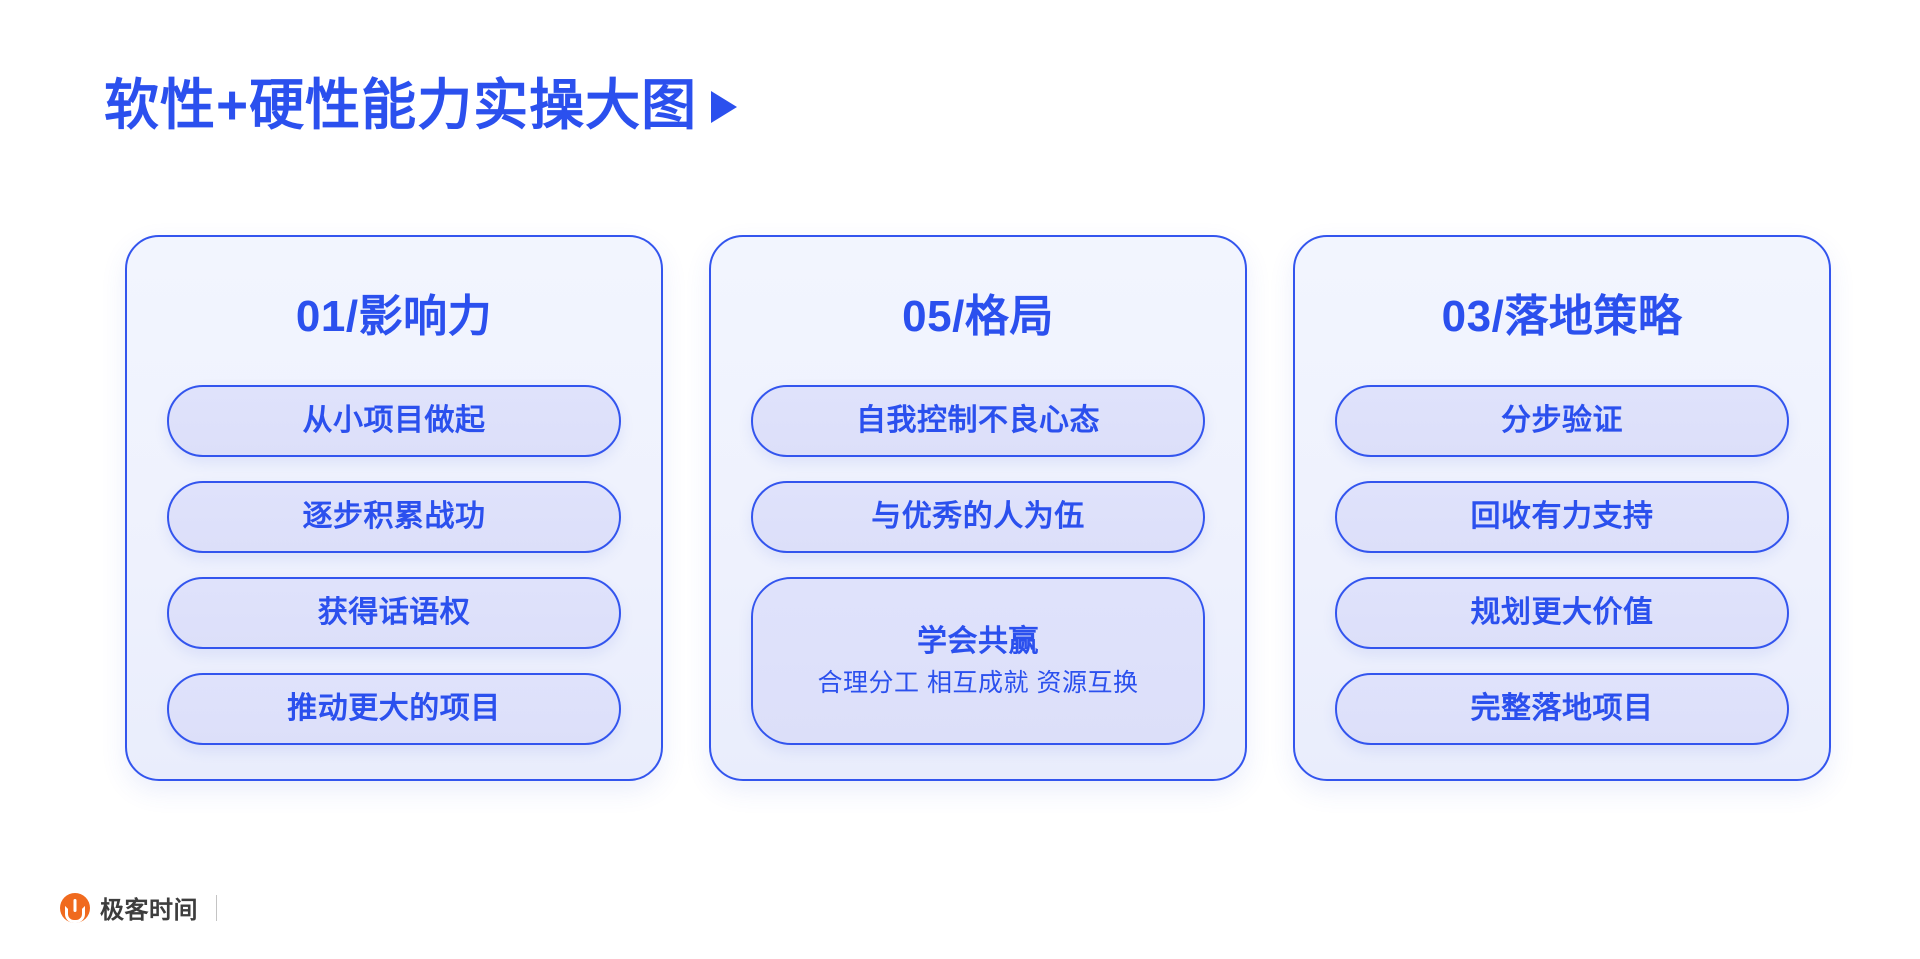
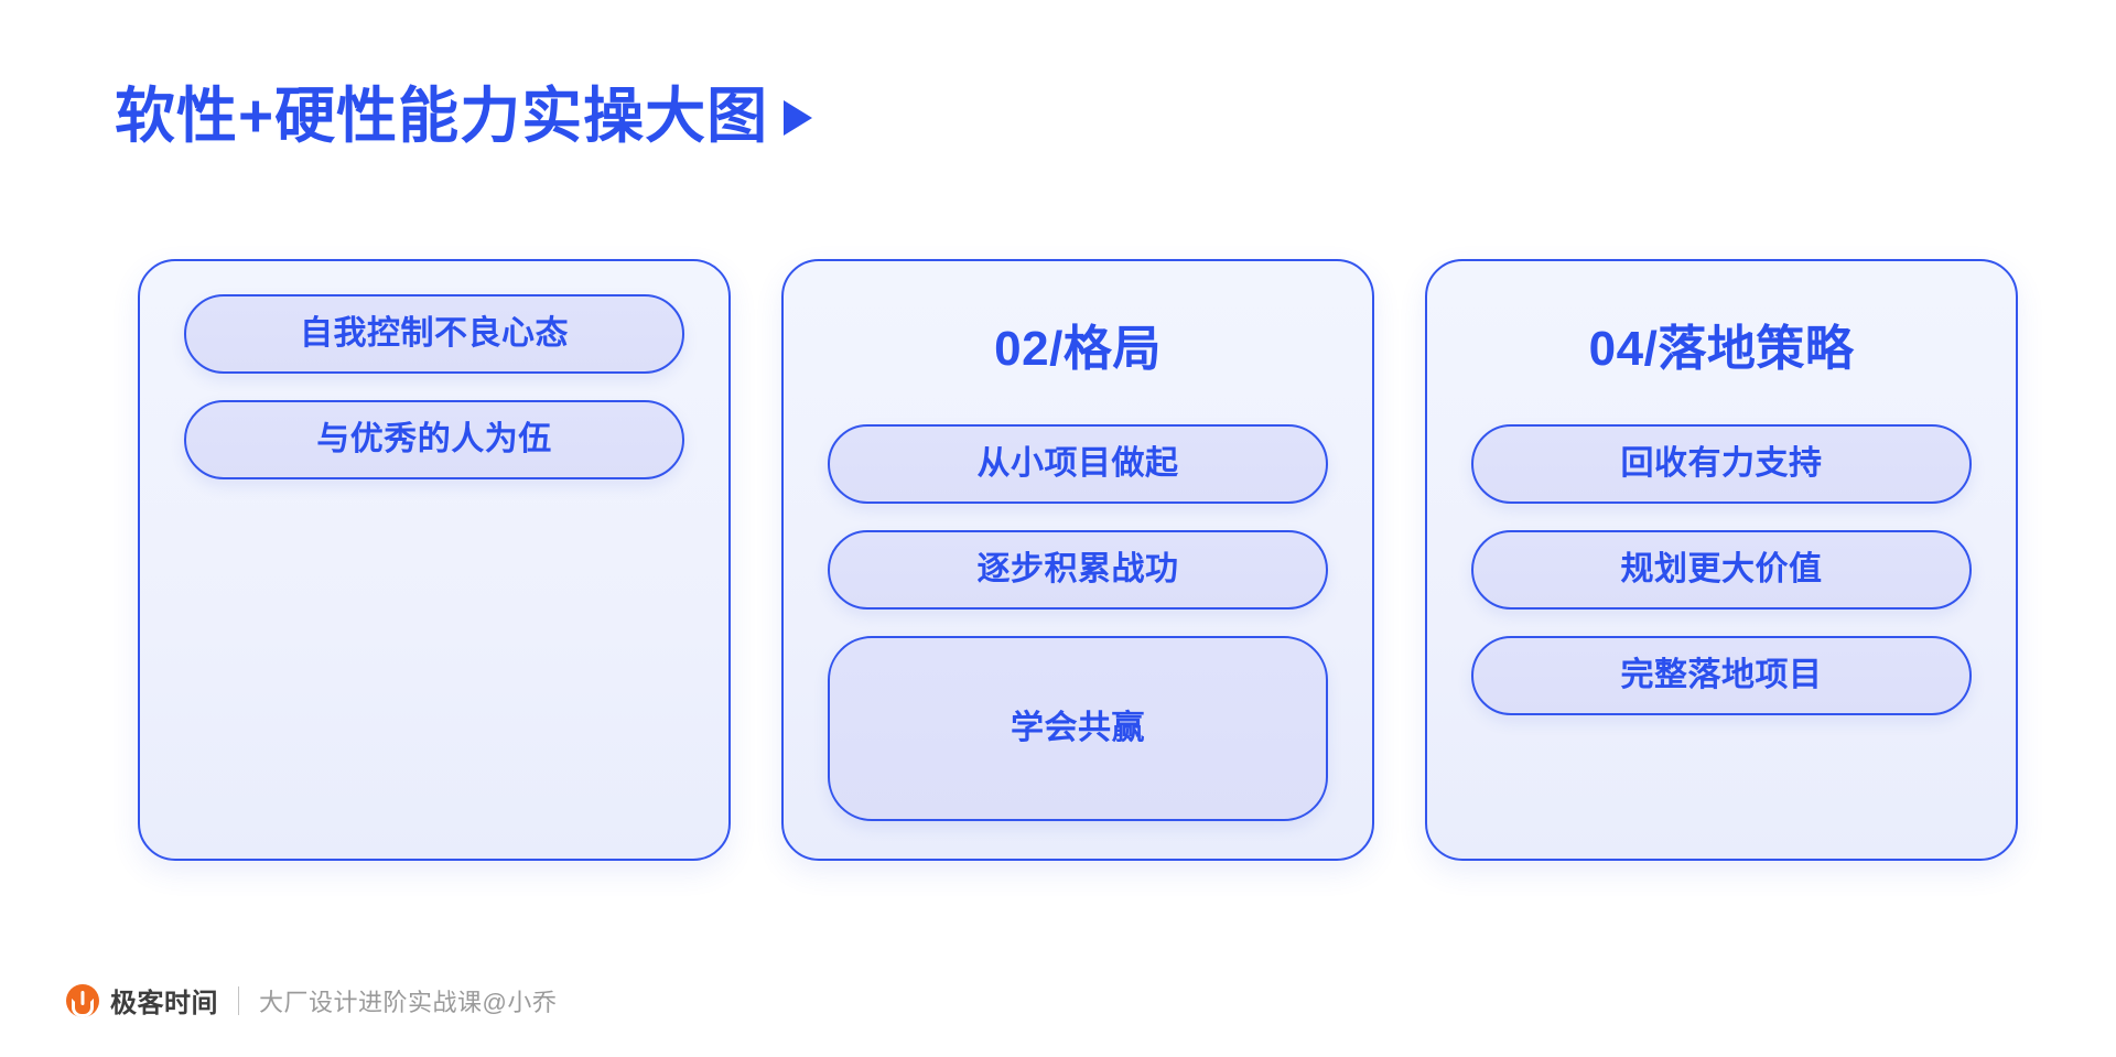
  软性+硬性能力实操大图
- 01/影响力
- 从小项目做起
+ 自我控制不良心态
- 逐步积累战功
+ 与优秀的人为伍
- 获得话语权
- 推动更大的项目
- 05/格局
+ 02/格局
- 自我控制不良心态
+ 从小项目做起
- 与优秀的人为伍
+ 逐步积累战功
  学会共赢
- 合理分工 相互成就 资源互换
- 03/落地策略
+ 04/落地策略
- 分步验证
  回收有力支持
  规划更大价值
  完整落地项目
  极客时间
+ 大厂设计进阶实战课@小乔
